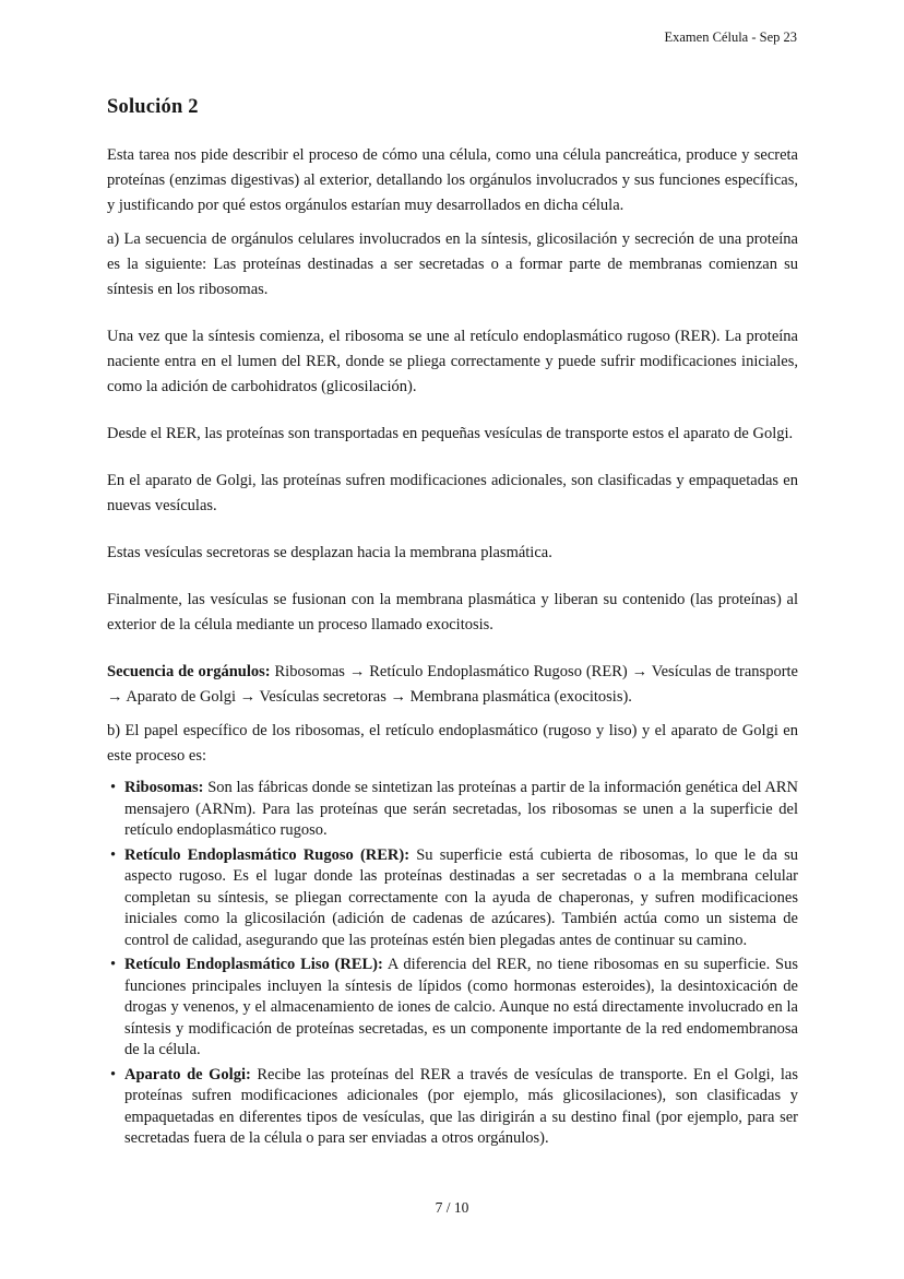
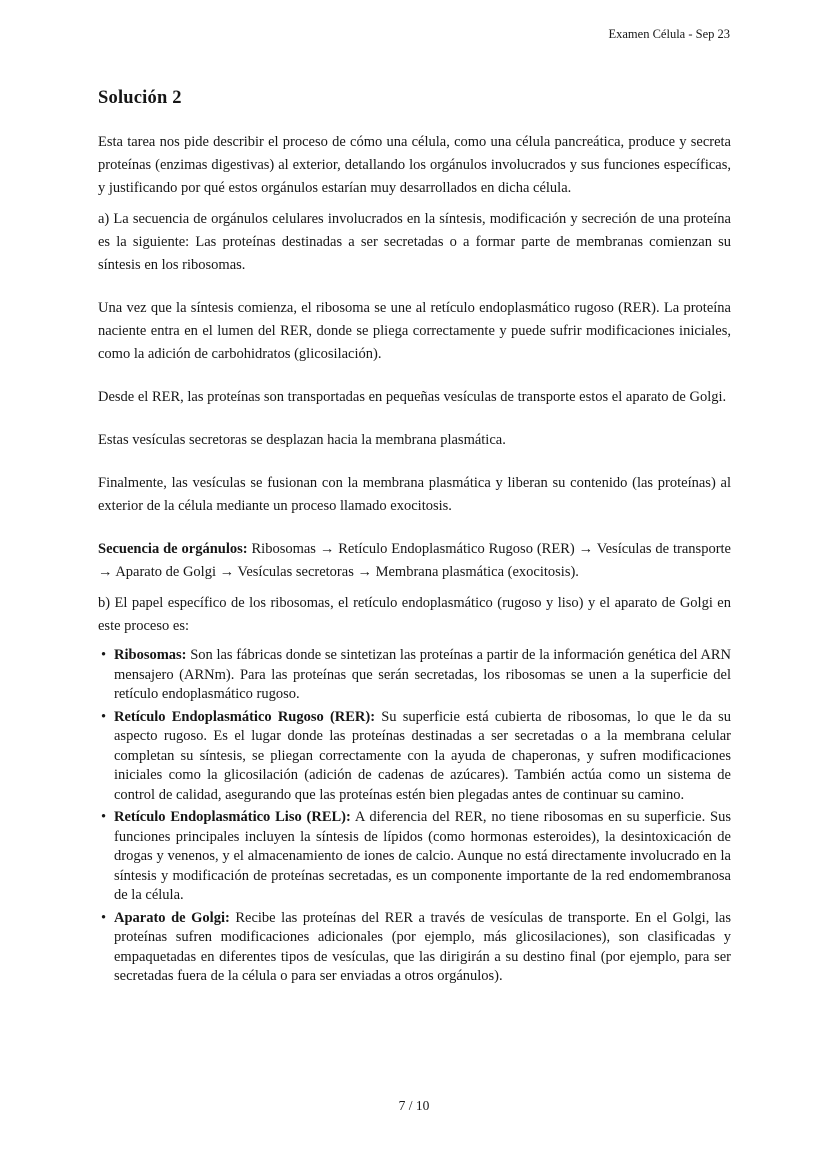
  Examen Célula - Sep 23
  Solución 2
  Esta tarea nos pide describir el proceso de cómo una célula, como una célula pancreática, produce y secreta proteínas (enzimas digestivas) al exterior, detallando los orgánulos involucrados y sus funciones específicas, y justificando por qué estos orgánulos estarían muy desarrollados en dicha célula.
- a) La secuencia de orgánulos celulares involucrados en la síntesis, glicosilación y secreción de una proteína es la siguiente: Las proteínas destinadas a ser secretadas o a formar parte de membranas comienzan su síntesis en los ribosomas.
+ a) La secuencia de orgánulos celulares involucrados en la síntesis, modificación y secreción de una proteína es la siguiente: Las proteínas destinadas a ser secretadas o a formar parte de membranas comienzan su síntesis en los ribosomas.
  Una vez que la síntesis comienza, el ribosoma se une al retículo endoplasmático rugoso (RER). La proteína naciente entra en el lumen del RER, donde se pliega correctamente y puede sufrir modificaciones iniciales, como la adición de carbohidratos (glicosilación).
  Desde el RER, las proteínas son transportadas en pequeñas vesículas de transporte estos el aparato de Golgi.
- En el aparato de Golgi, las proteínas sufren modificaciones adicionales, son clasificadas y empaquetadas en nuevas vesículas.
  Estas vesículas secretoras se desplazan hacia la membrana plasmática.
  Finalmente, las vesículas se fusionan con la membrana plasmática y liberan su contenido (las proteínas) al exterior de la célula mediante un proceso llamado exocitosis.
  Secuencia de orgánulos: Ribosomas → Retículo Endoplasmático Rugoso (RER) → Vesículas de transporte → Aparato de Golgi → Vesículas secretoras → Membrana plasmática (exocitosis).
  b) El papel específico de los ribosomas, el retículo endoplasmático (rugoso y liso) y el aparato de Golgi en este proceso es:
  Ribosomas: Son las fábricas donde se sintetizan las proteínas a partir de la información genética del ARN mensajero (ARNm). Para las proteínas que serán secretadas, los ribosomas se unen a la superficie del retículo endoplasmático rugoso.
  Retículo Endoplasmático Rugoso (RER): Su superficie está cubierta de ribosomas, lo que le da su aspecto rugoso. Es el lugar donde las proteínas destinadas a ser secretadas o a la membrana celular completan su síntesis, se pliegan correctamente con la ayuda de chaperonas, y sufren modificaciones iniciales como la glicosilación (adición de cadenas de azúcares). También actúa como un sistema de control de calidad, asegurando que las proteínas estén bien plegadas antes de continuar su camino.
  Retículo Endoplasmático Liso (REL): A diferencia del RER, no tiene ribosomas en su superficie. Sus funciones principales incluyen la síntesis de lípidos (como hormonas esteroides), la desintoxicación de drogas y venenos, y el almacenamiento de iones de calcio. Aunque no está directamente involucrado en la síntesis y modificación de proteínas secretadas, es un componente importante de la red endomembranosa de la célula.
  Aparato de Golgi: Recibe las proteínas del RER a través de vesículas de transporte. En el Golgi, las proteínas sufren modificaciones adicionales (por ejemplo, más glicosilaciones), son clasificadas y empaquetadas en diferentes tipos de vesículas, que las dirigirán a su destino final (por ejemplo, para ser secretadas fuera de la célula o para ser enviadas a otros orgánulos).
  7 / 10
